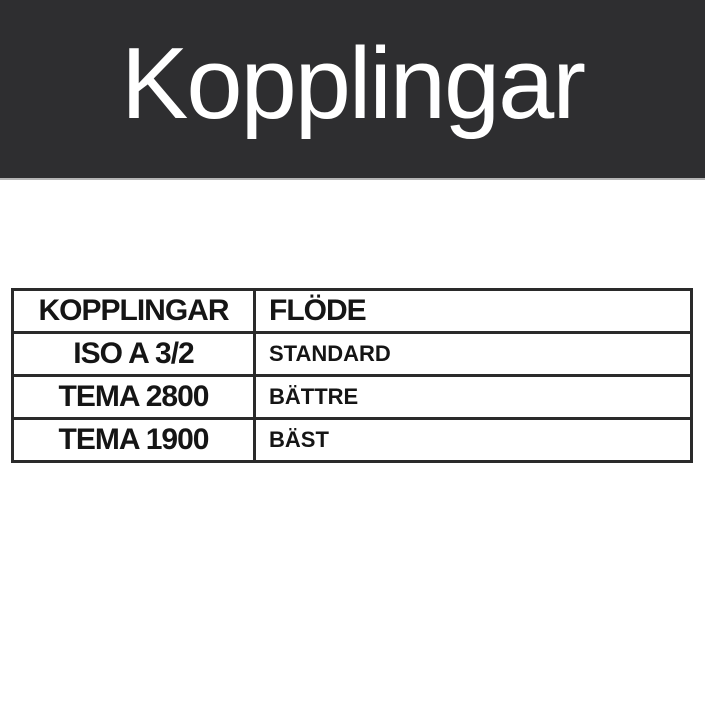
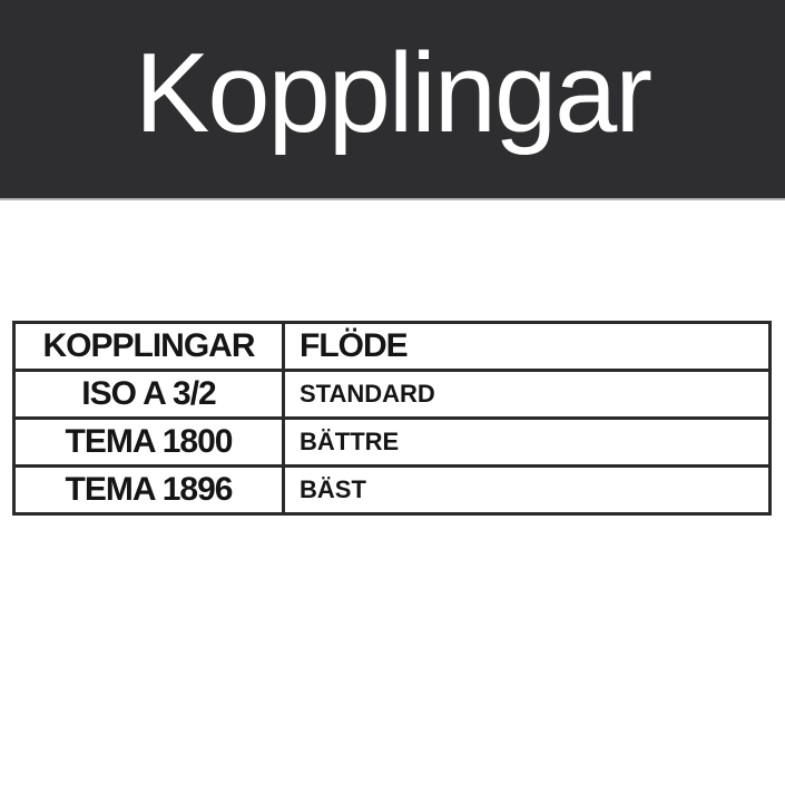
  Kopplingar
  KOPPLINGAR	FLÖDE
  ISO A 3/2	STANDARD
- TEMA 2800	BÄTTRE
+ TEMA 1800	BÄTTRE
- TEMA 1900	BÄST
+ TEMA 1896	BÄST
